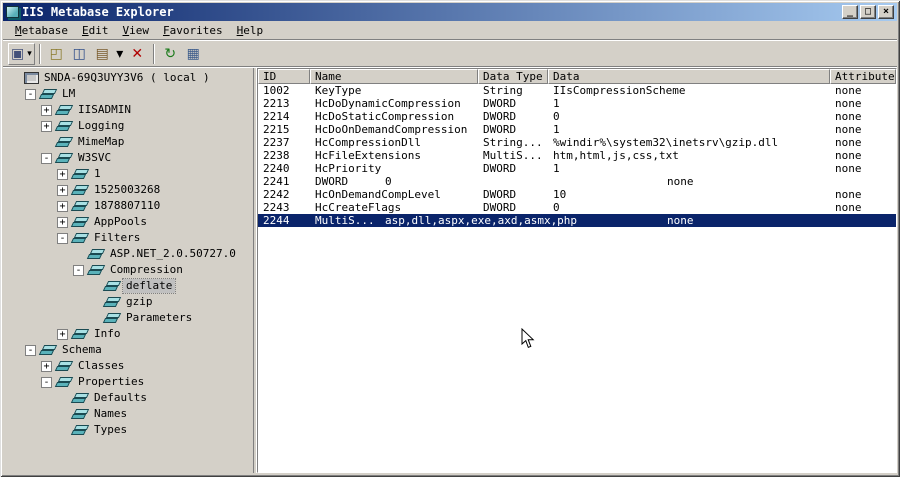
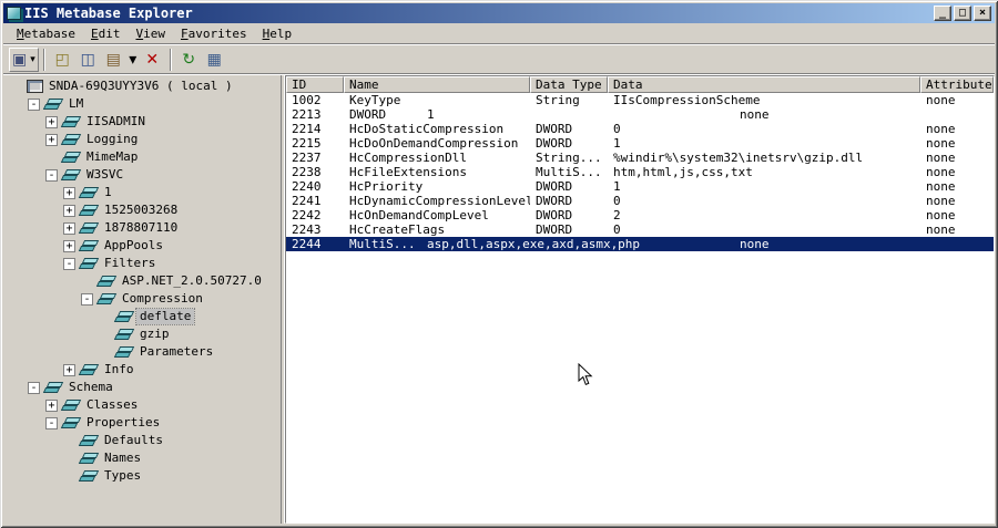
  IIS Metabase Explorer
  _
  □
  ×
  Metabase
  Edit
  View
  Favorites
  Help
  ▣
  ▾
  ◰
  ◫
  ▤
  ▾
  ✕
  ↻
  ▦
  SNDA-69Q3UYY3V6 ( local )
  -
  LM
  +
  IISADMIN
  +
  Logging
  MimeMap
  -
  W3SVC
  +
  1
  +
  1525003268
  +
  1878807110
  +
  AppPools
  -
  Filters
  ASP.NET_2.0.50727.0
  -
  Compression
  deflate
  gzip
  Parameters
  +
  Info
  -
  Schema
  +
  Classes
  -
  Properties
  Defaults
  Names
  Types
  ID
  Name
  Data Type
  Data
  Attribute
  1002
  KeyType
  String
  IIsCompressionScheme
  none
  2213
- HcDoDynamicCompression
  DWORD
  1
  none
  2214
  HcDoStaticCompression
  DWORD
  0
  none
  2215
  HcDoOnDemandCompression
  DWORD
  1
  none
  2237
  HcCompressionDll
  String...
  %windir%\system32\inetsrv\gzip.dll
  none
  2238
  HcFileExtensions
  MultiS...
  htm,html,js,css,txt
  none
  2240
  HcPriority
  DWORD
  1
  none
  2241
+ HcDynamicCompressionLevel
  DWORD
  0
  none
  2242
  HcOnDemandCompLevel
  DWORD
- 10
+ 2
  none
  2243
  HcCreateFlags
  DWORD
  0
  none
  2244
  MultiS...
  asp,dll,aspx,exe,axd,asmx,php
  none
